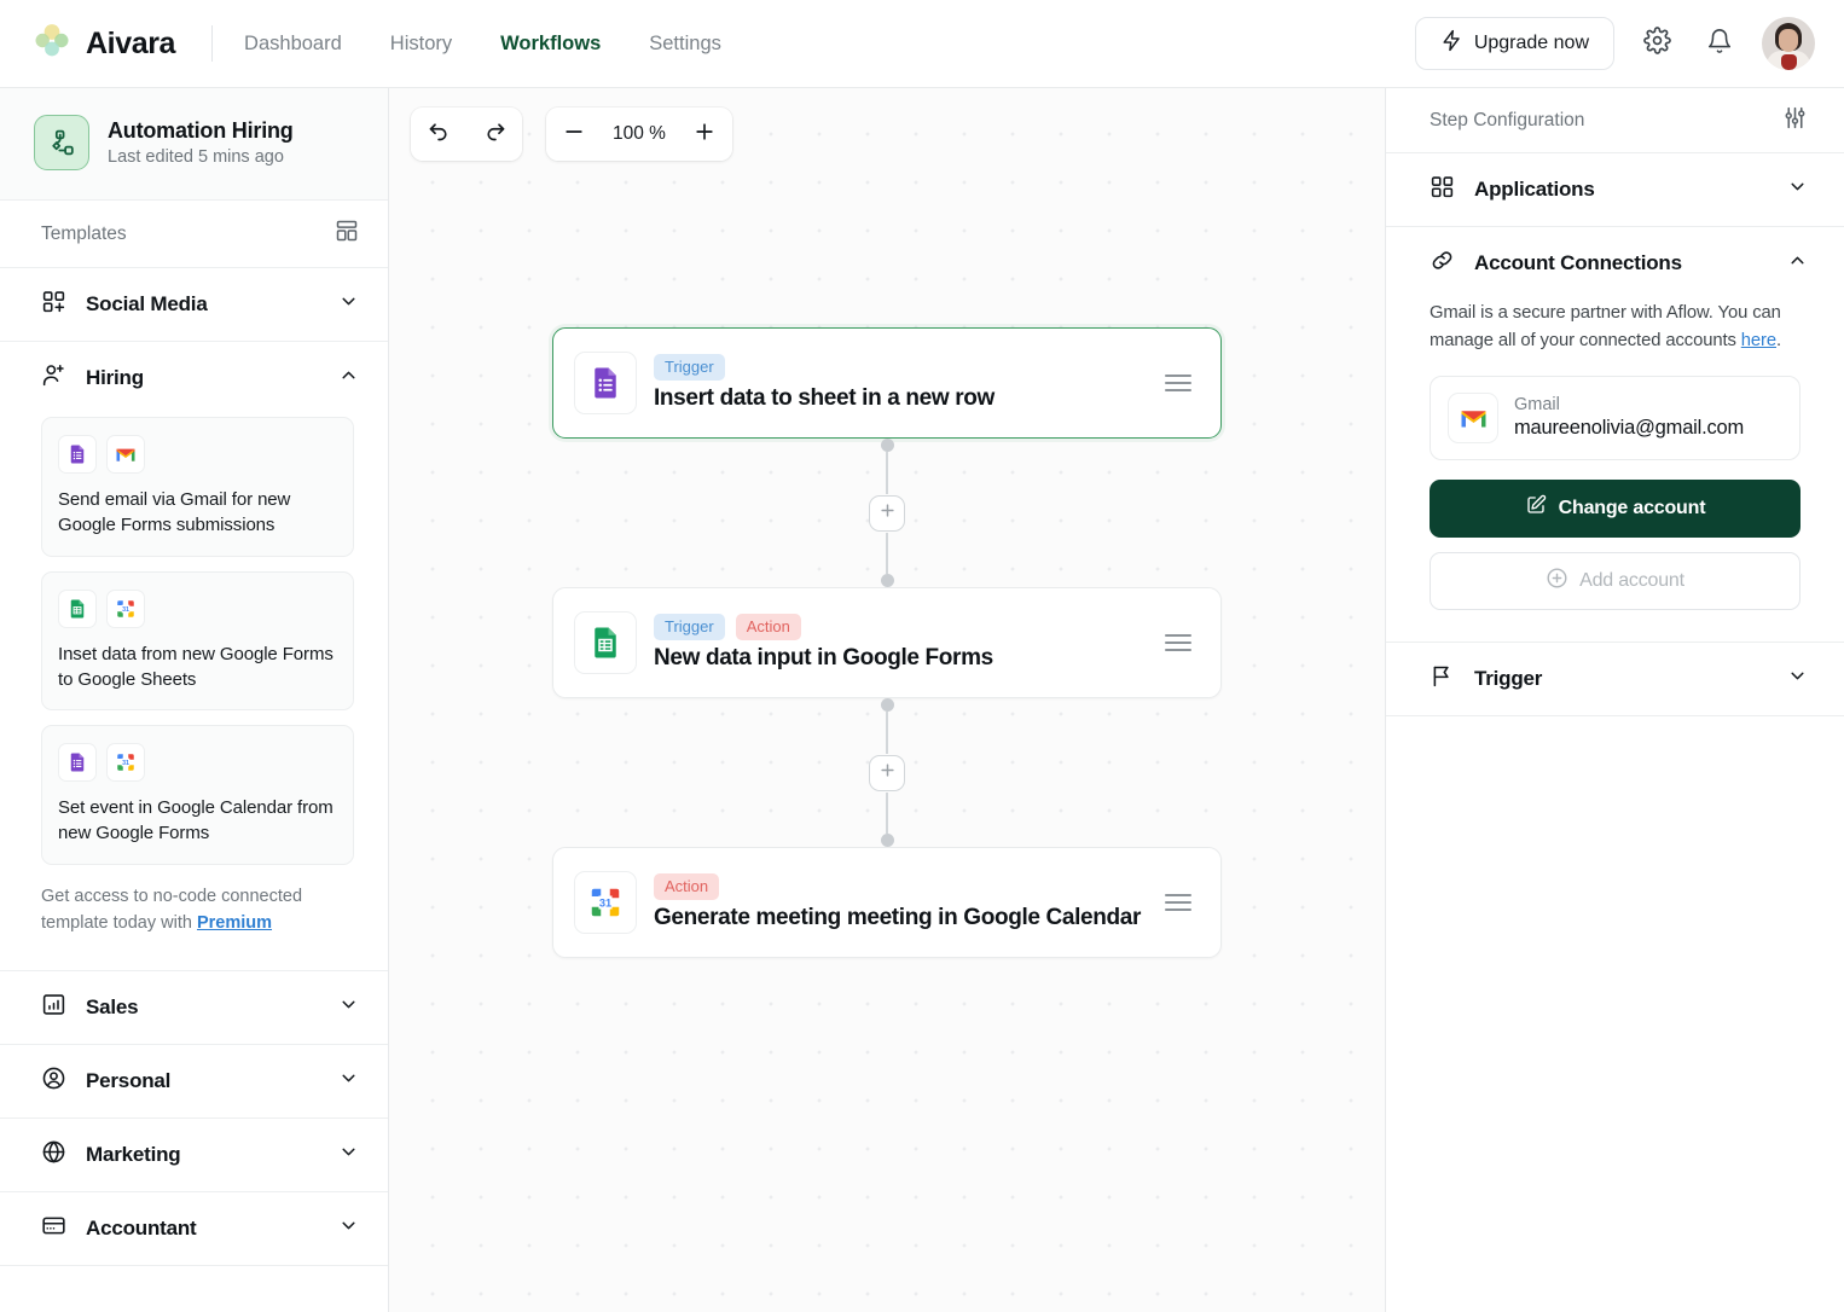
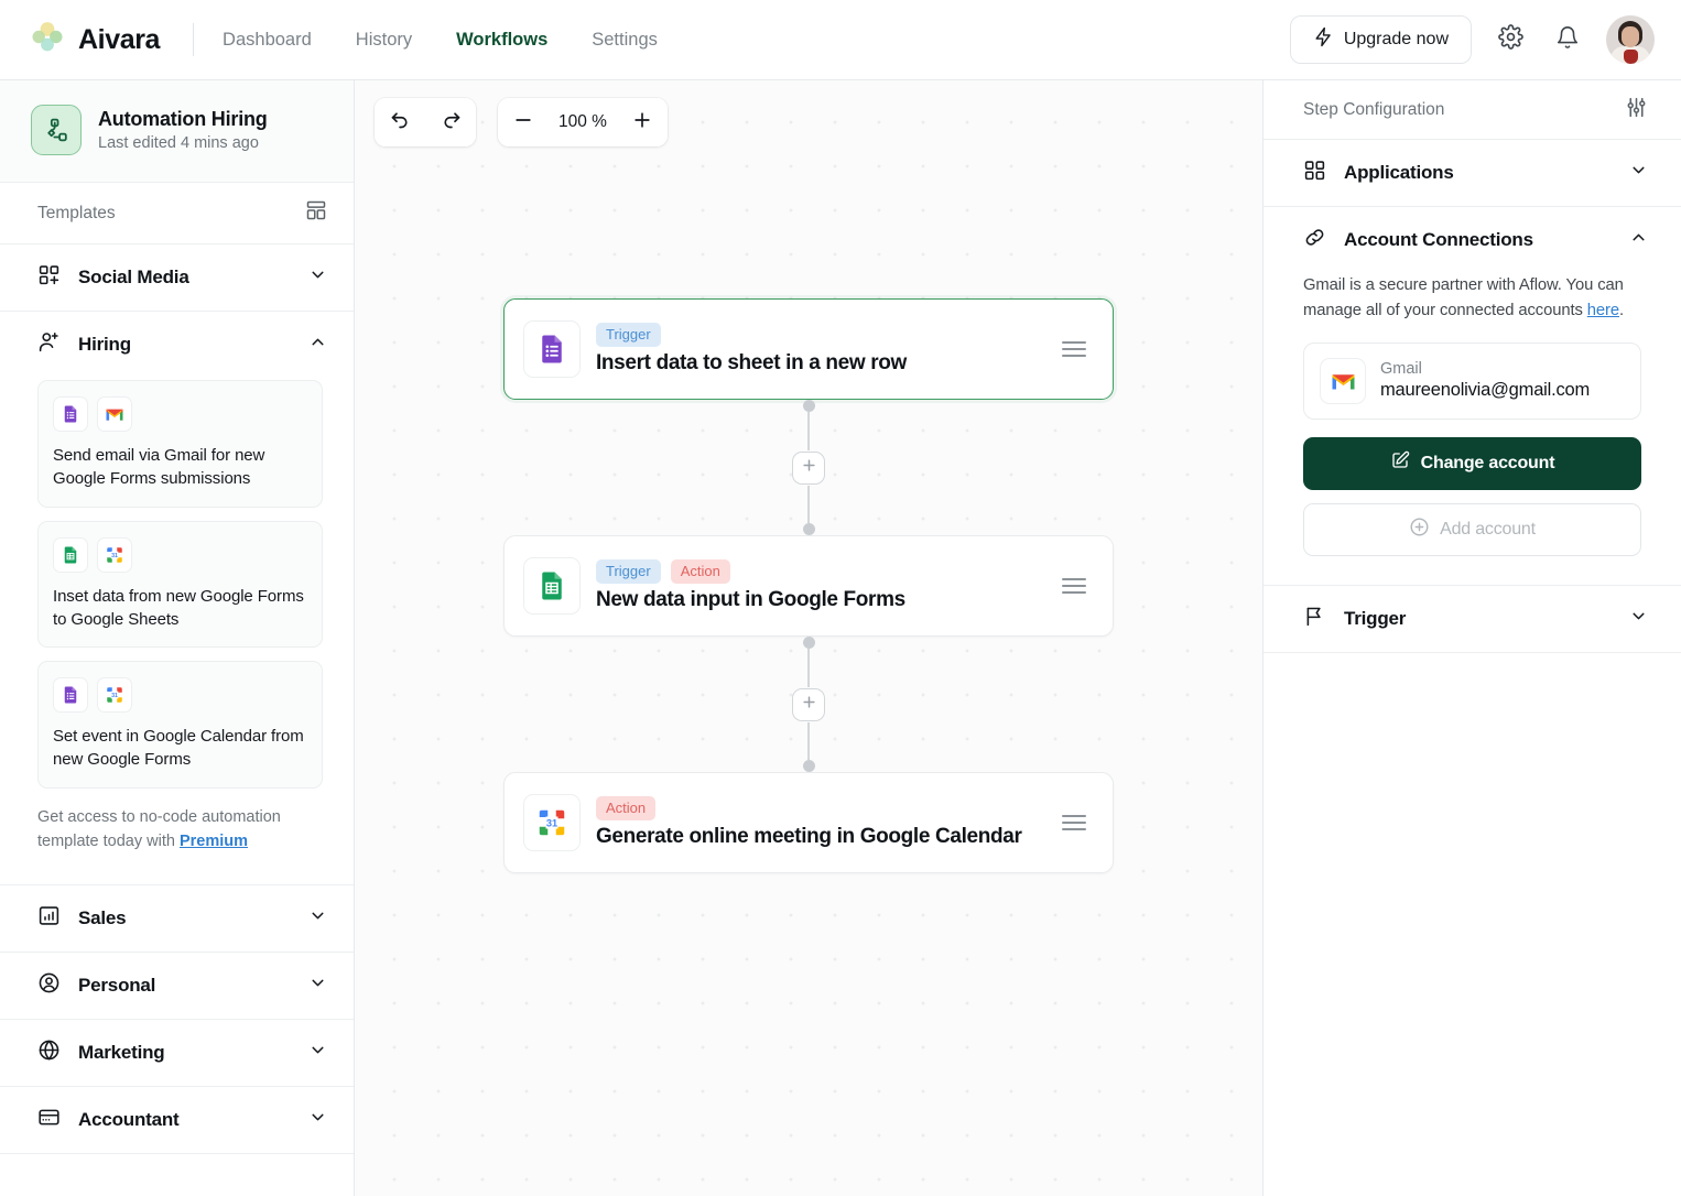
  Aivara
  Dashboard
  History
  Workflows
  Settings
  Upgrade now
  Automation Hiring
- Last edited 5 mins ago
+ Last edited 4 mins ago
  Templates
  Social Media
  Hiring
  Send email via Gmail for new Google Forms submissions
  Inset data from new Google Forms to Google Sheets
  Set event in Google Calendar from new Google Forms
- Get access to no-code connected template today with Premium
+ Get access to no-code automation template today with Premium
  Sales
  Personal
  Marketing
  Accountant
  100 %
  Trigger
  Insert data to sheet in a new row
  Trigger
  Action
  New data input in Google Forms
  31
  Action
- Generate meeting meeting in Google Calendar
+ Generate online meeting in Google Calendar
  Step Configuration
  Applications
  Account Connections
  Gmail is a secure partner with Aflow. You can manage all of your connected accounts here.
  Gmail
  maureenolivia@gmail.com
  Change account
  Add account
  Trigger
